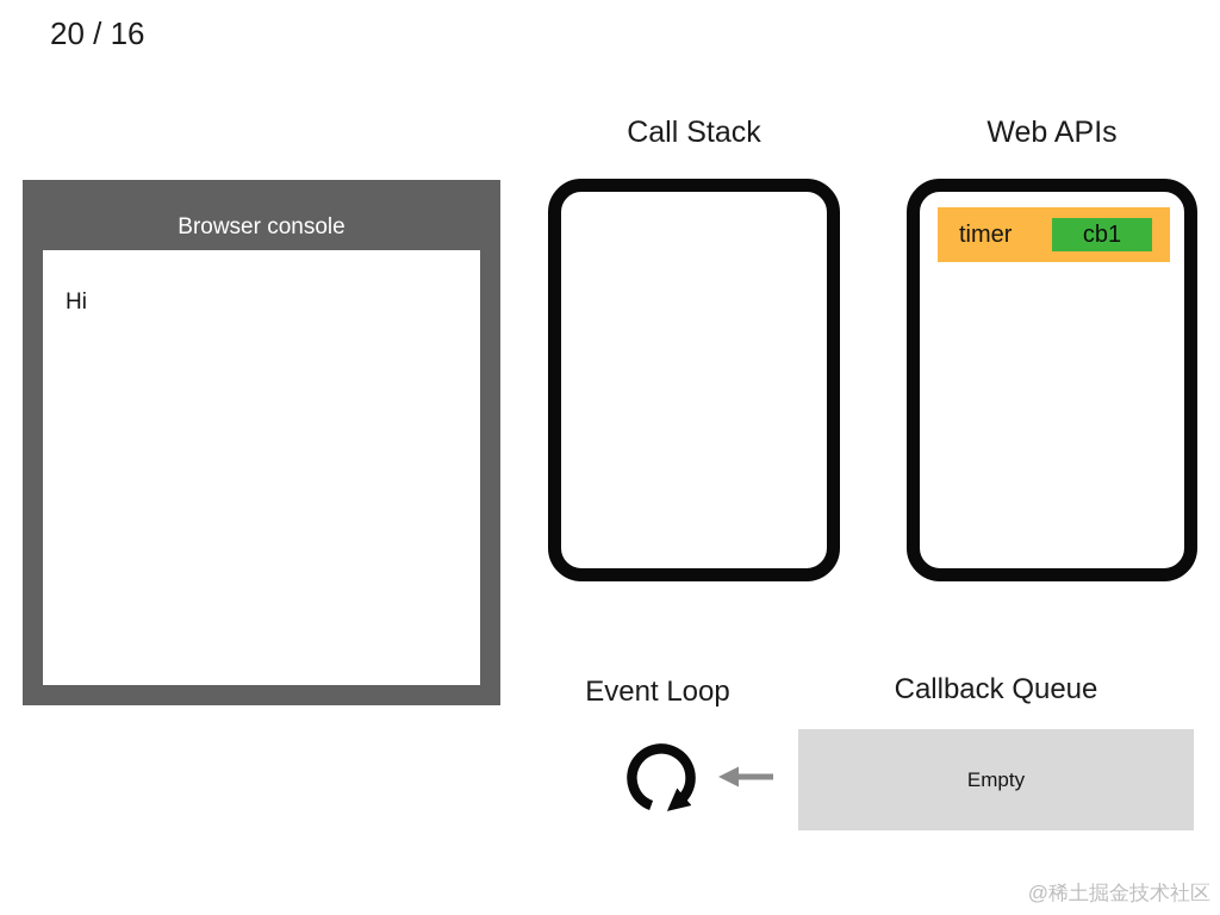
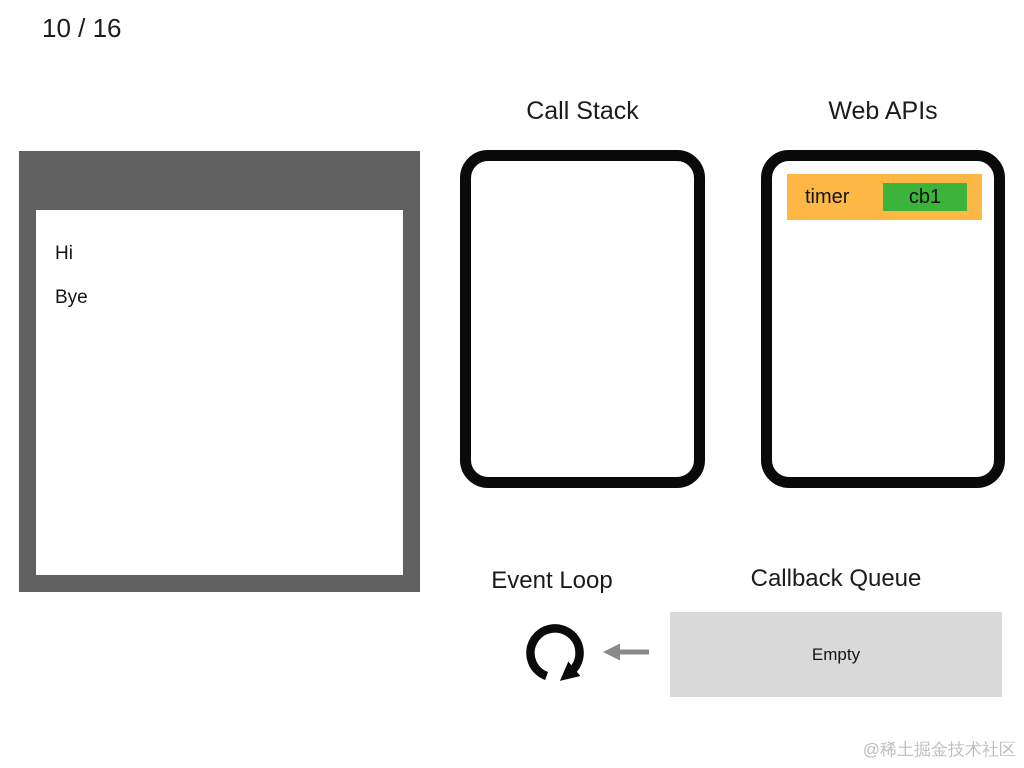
- 20 / 16
+ 10 / 16
- Browser console
  Hi
+ Bye
  Call Stack
  Web APIs
  timer
  cb1
  Event Loop
  Callback Queue
  Empty
  @稀土掘金技术社区
